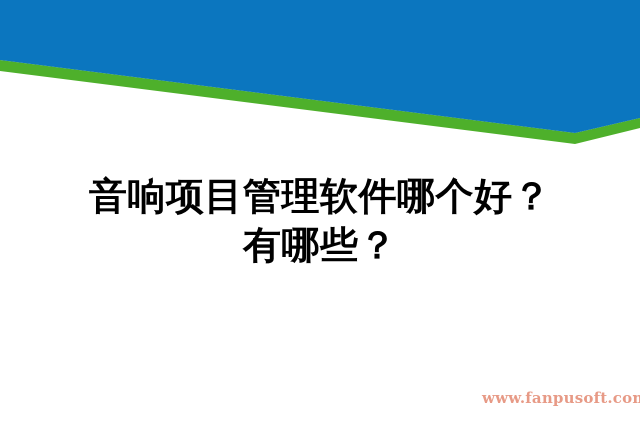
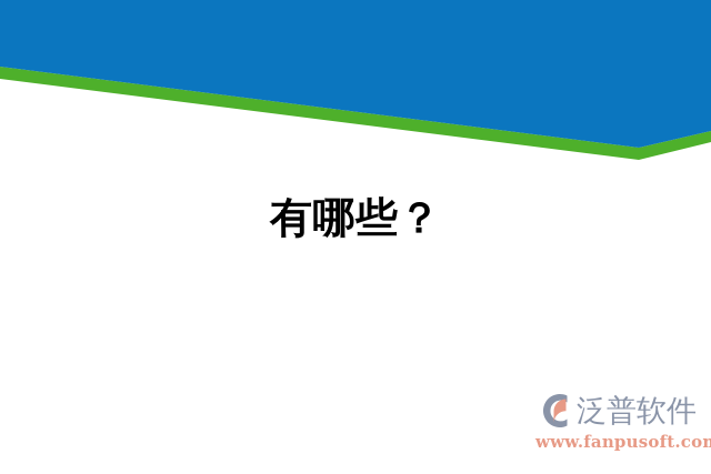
- 音响项目管理软件哪个好？
  有哪些？
+ 泛普软件
  www.fanpusoft.co
